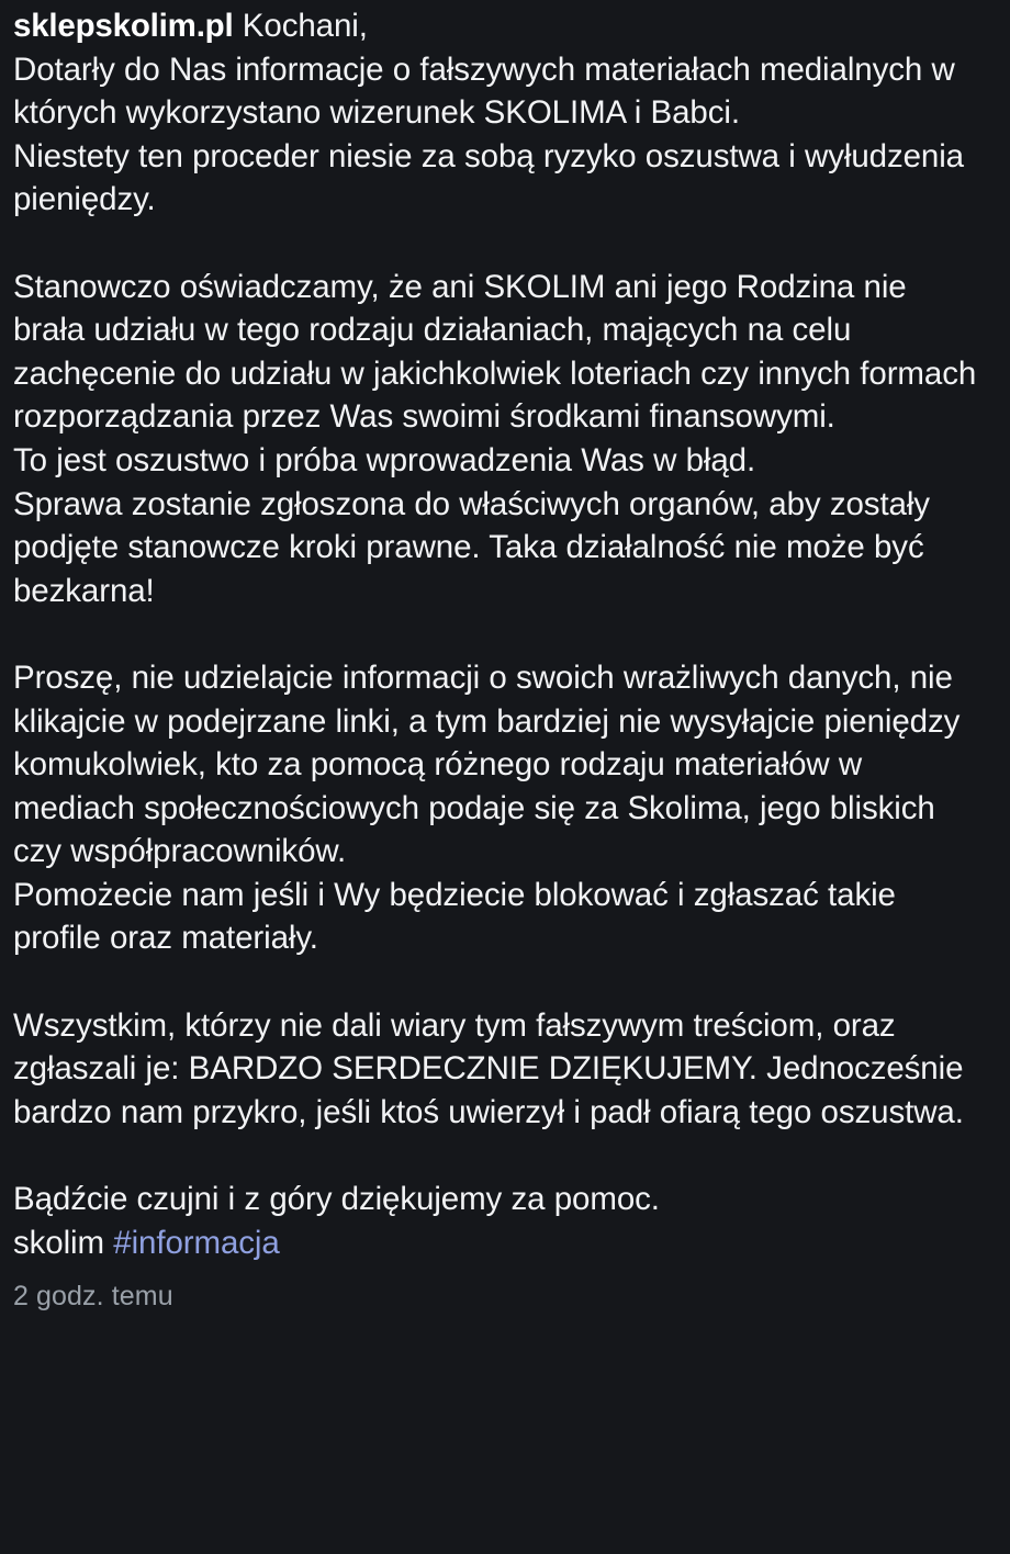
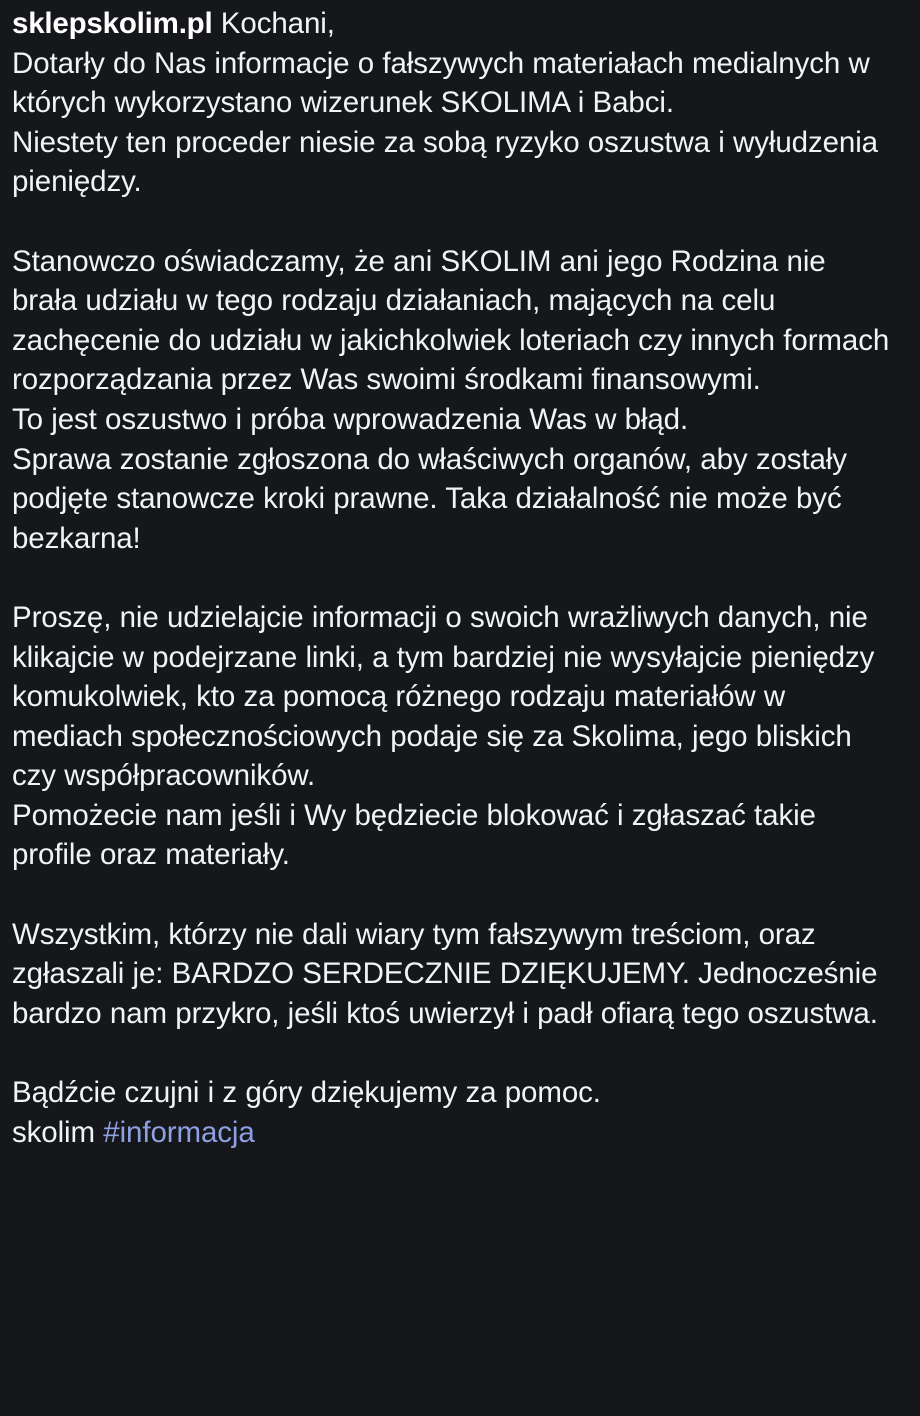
  sklepskolim.pl Kochani,
  Dotarły do Nas informacje o fałszywych materiałach medialnych w których wykorzystano wizerunek SKOLIMA i Babci.
  Niestety ten proceder niesie za sobą ryzyko oszustwa i wyłudzenia pieniędzy.
  Stanowczo oświadczamy, że ani SKOLIM ani jego Rodzina nie brała udziału w tego rodzaju działaniach, mających na celu zachęcenie do udziału w jakichkolwiek loteriach czy innych formach rozporządzania przez Was swoimi środkami finansowymi.
  To jest oszustwo i próba wprowadzenia Was w błąd.
  Sprawa zostanie zgłoszona do właściwych organów, aby zostały podjęte stanowcze kroki prawne. Taka działalność nie może być bezkarna!
  Proszę, nie udzielajcie informacji o swoich wrażliwych danych, nie klikajcie w podejrzane linki, a tym bardziej nie wysyłajcie pieniędzy komukolwiek, kto za pomocą różnego rodzaju materiałów w mediach społecznościowych podaje się za Skolima, jego bliskich czy współpracowników.
  Pomożecie nam jeśli i Wy będziecie blokować i zgłaszać takie profile oraz materiały.
  Wszystkim, którzy nie dali wiary tym fałszywym treściom, oraz zgłaszali je: BARDZO SERDECZNIE DZIĘKUJEMY. Jednocześnie bardzo nam przykro, jeśli ktoś uwierzył i padł ofiarą tego oszustwa.
  Bądźcie czujni i z góry dziękujemy za pomoc.
  skolim #informacja
- 2 godz. temu
